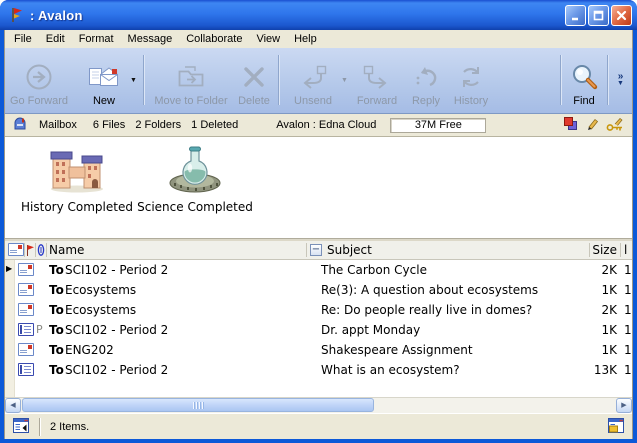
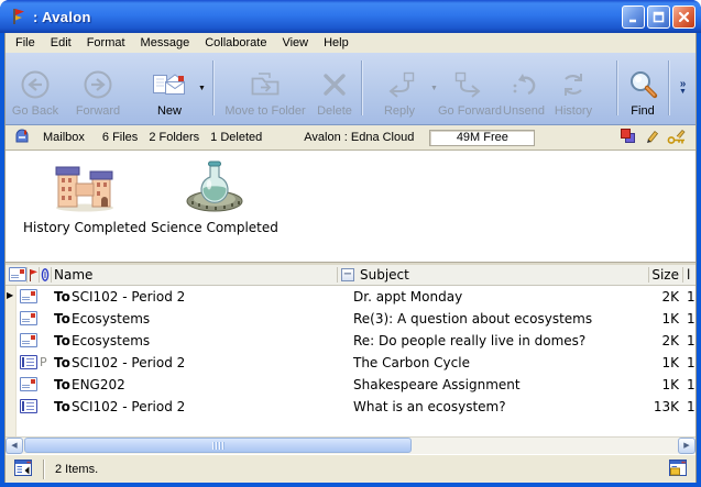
  : Avalon
  File
  Edit
  Format
  Message
  Collaborate
  View
  Help
+ Go Back
- Go Forward
+ Forward
  New
  Move to Folder
  Delete
- Unsend
+ Reply
- Forward
+ Go Forward
- Reply
+ Unsend
  History
  Find
  »
  Mailbox
  6 Files
  2 Folders
  1 Deleted
  Avalon : Edna Cloud
- 37M Free
+ 49M Free
  History Completed
  Science Completed
  Name
  −
  Subject
  Size
  l
  ▶
  To
  SCI102 - Period 2
- The Carbon Cycle
+ Dr. appt Monday
  2K
  1
  To
  Ecosystems
  Re(3): A question about ecosystems
  1K
  1
  To
  Ecosystems
  Re: Do people really live in domes?
  2K
  1
  P
  To
  SCI102 - Period 2
- Dr. appt Monday
+ The Carbon Cycle
  1K
  1
  To
  ENG202
  Shakespeare Assignment
  1K
  1
  To
  SCI102 - Period 2
  What is an ecosystem?
  13K
  1
  2 Items.
